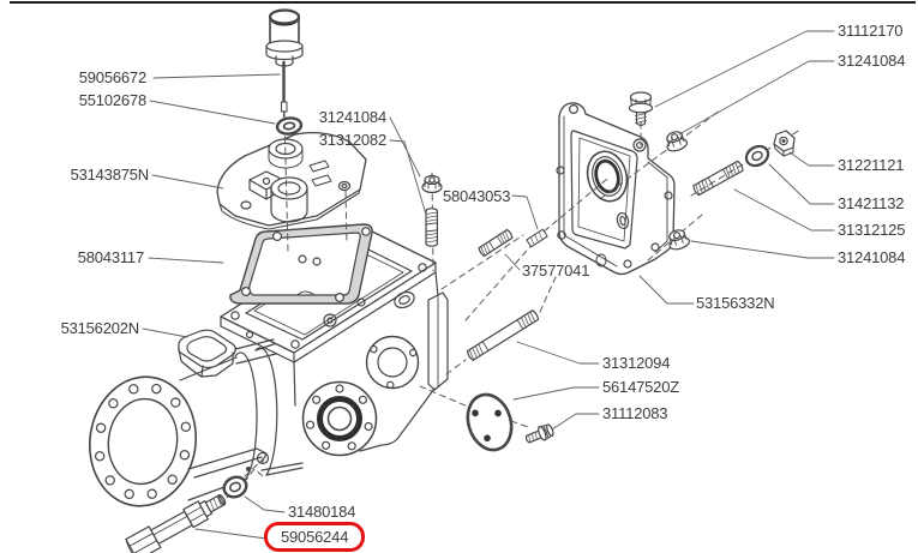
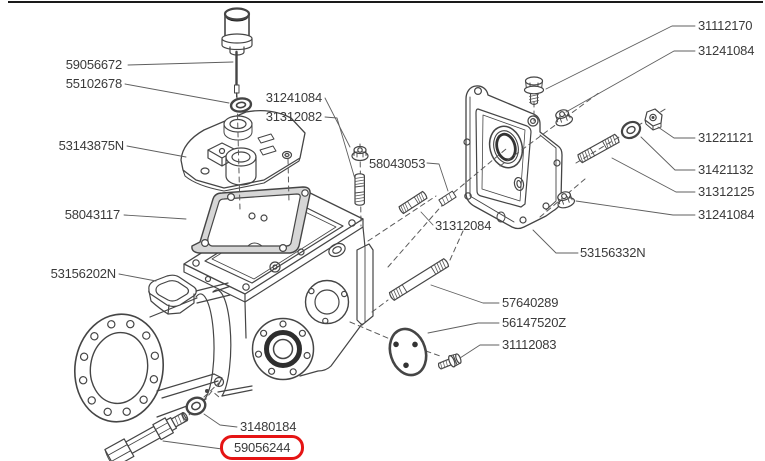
  59056672
  55102678
  53143875N
  58043117
  53156202N
  31241084
  31312082
  58043053
- 37577041
+ 31312084
  31112170
  31241084
  31221121
  31421132
  31312125
  31241084
  53156332N
- 31312094
+ 57640289
  56147520Z
  31112083
  31480184
  59056244
